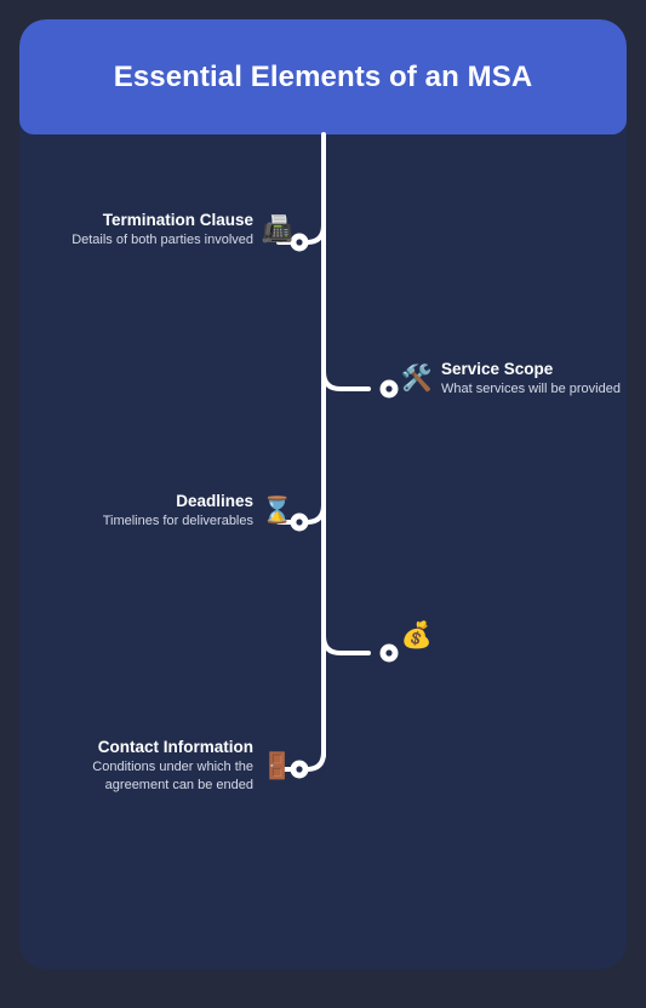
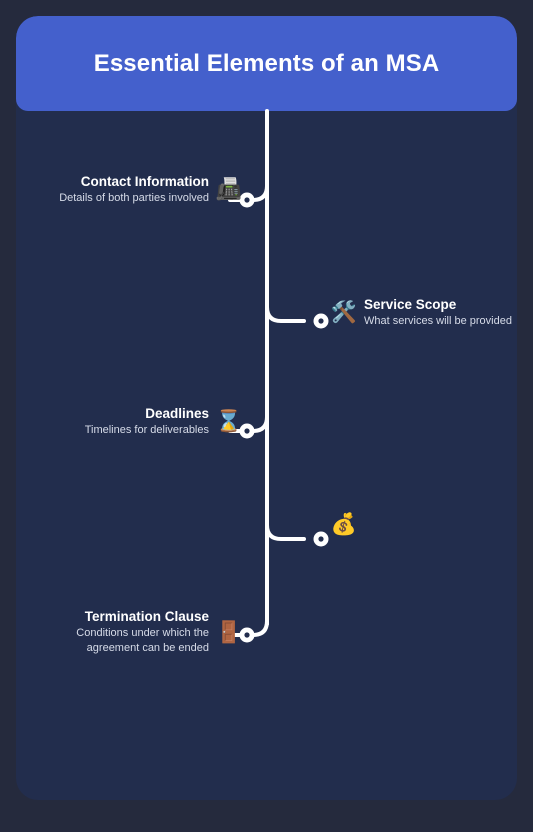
  Essential Elements of an MSA
- Termination Clause
+ Contact Information
  Details of both parties involved
  📠
  🛠️
  Service Scope
  What services will be provided
  Deadlines
  Timelines for deliverables
  ⌛
  💰
- Contact Information
+ Termination Clause
  Conditions under which the agreement can be ended
  🚪
